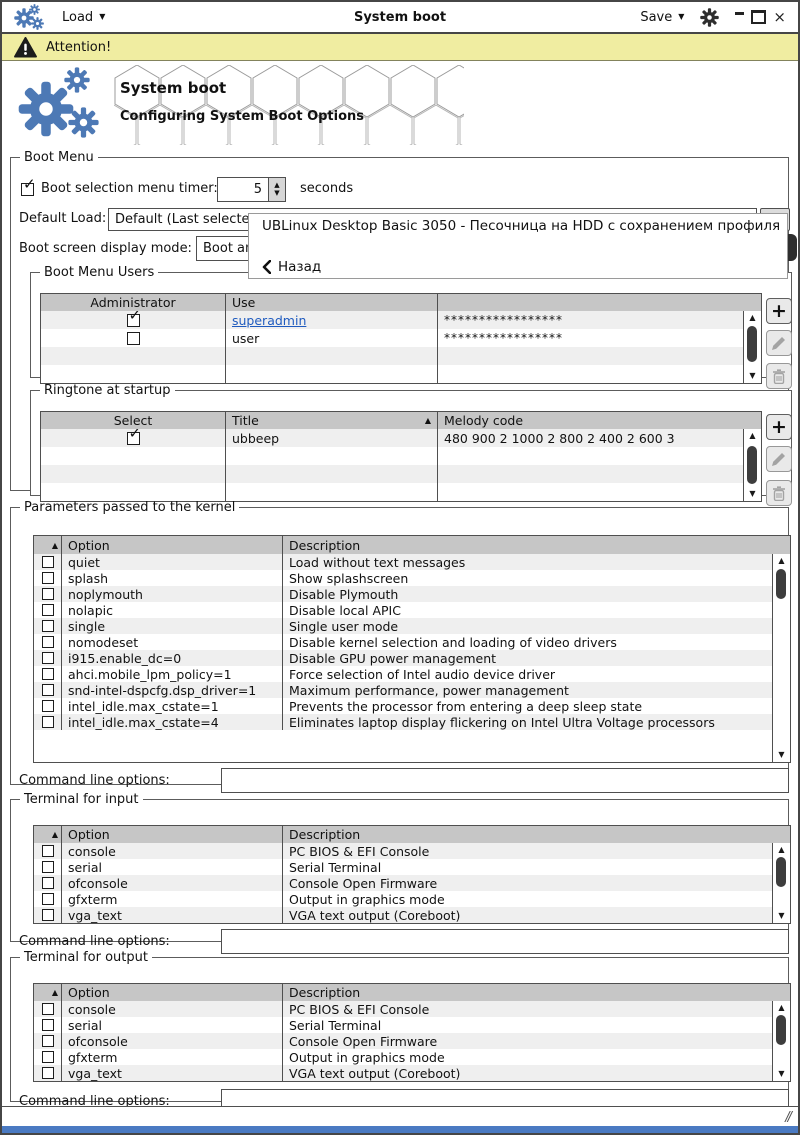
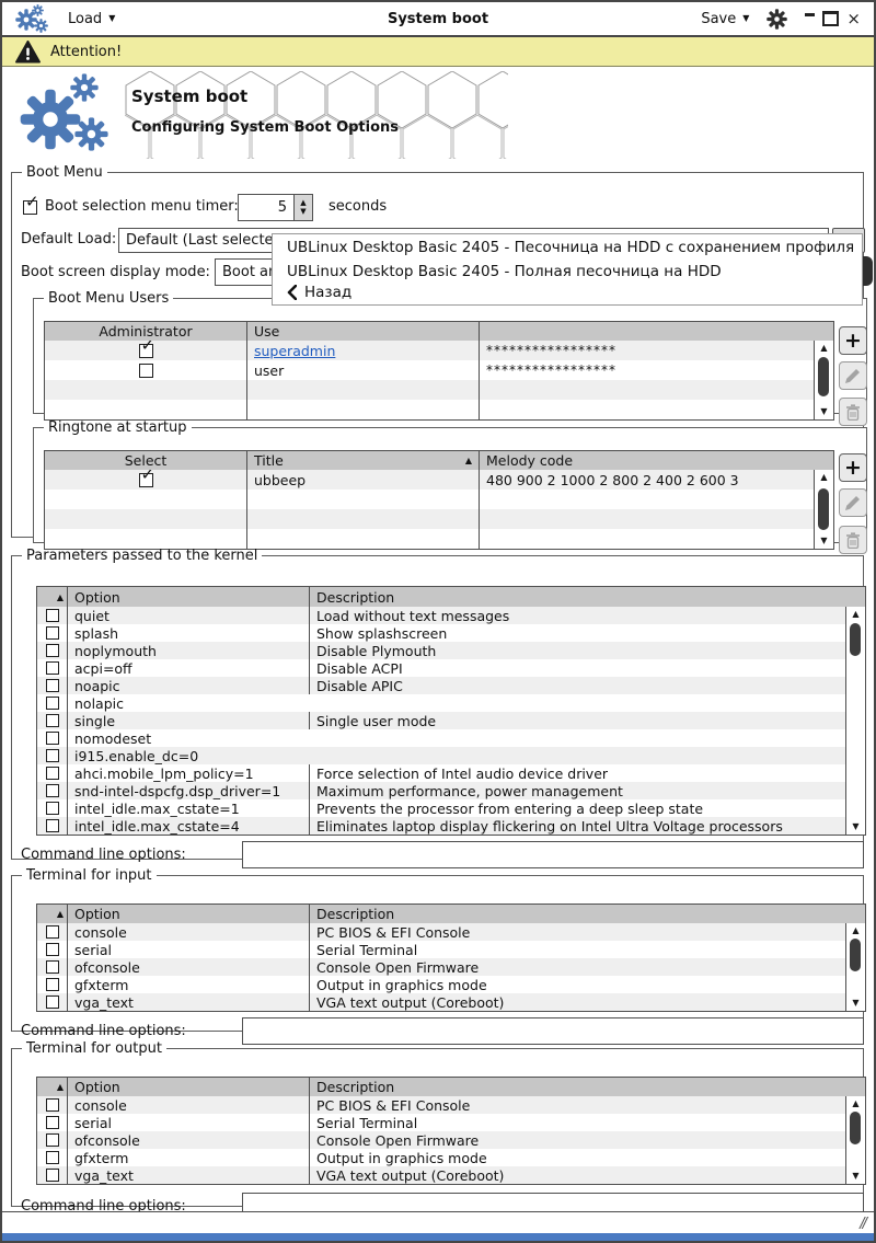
  Load
  ▼
  System boot
  Save
  ▼
  ×
  Attention!
  System boot
  Configuring System Boot Options
  Boot Menu
  ✓
  Boot selection menu timer:
  5
  ▲
  ▼
  seconds
  Default Load:
  Default (Last selecte
  Boot screen display mode:
  Boot Menu Users
  Administrator
  Use
  ✓
  superadmin
  *****************
  user
  *****************
  ▲
  ▼
  +
  Ringtone at startup
  Select
  Title
  ▲
  Melody code
  ✓
  ubbeep
  480 900 2 1000 2 800 2 400 2 600 3
  ▲
  ▼
  +
  Parameters passed to the kernel
  ▲
  Option
  Description
  quiet
  Load without text messages
  splash
  Show splashscreen
  noplymouth
  Disable Plymouth
+ acpi=off
+ Disable ACPI
+ noapic
+ Disable APIC
  nolapic
- Disable local APIC
  single
  Single user mode
  nomodeset
- Disable kernel selection and loading of video drivers
  i915.enable_dc=0
- Disable GPU power management
  ahci.mobile_lpm_policy=1
  Force selection of Intel audio device driver
  snd-intel-dspcfg.dsp_driver=1
  Maximum performance, power management
  intel_idle.max_cstate=1
  Prevents the processor from entering a deep sleep state
  intel_idle.max_cstate=4
  Eliminates laptop display flickering on Intel Ultra Voltage processors
  ▲
  ▼
  Command line options:
  Terminal for input
  ▲
  Option
  Description
  console
  PC BIOS & EFI Console
  serial
  Serial Terminal
  ofconsole
  Console Open Firmware
  gfxterm
  Output in graphics mode
  vga_text
  VGA text output (Coreboot)
  ▲
  ▼
  Command line options:
  Terminal for output
  ▲
  Option
  Description
  console
  PC BIOS & EFI Console
  serial
  Serial Terminal
  ofconsole
  Console Open Firmware
  gfxterm
  Output in graphics mode
  vga_text
  VGA text output (Coreboot)
  ▲
  ▼
  Command line options:
  //
- UBLinux Desktop Basic 3050 - Песочница на HDD с сохранением профиля
+ UBLinux Desktop Basic 2405 - Песочница на HDD с сохранением профиля
+ UBLinux Desktop Basic 2405 - Полная песочница на HDD
  Назад
